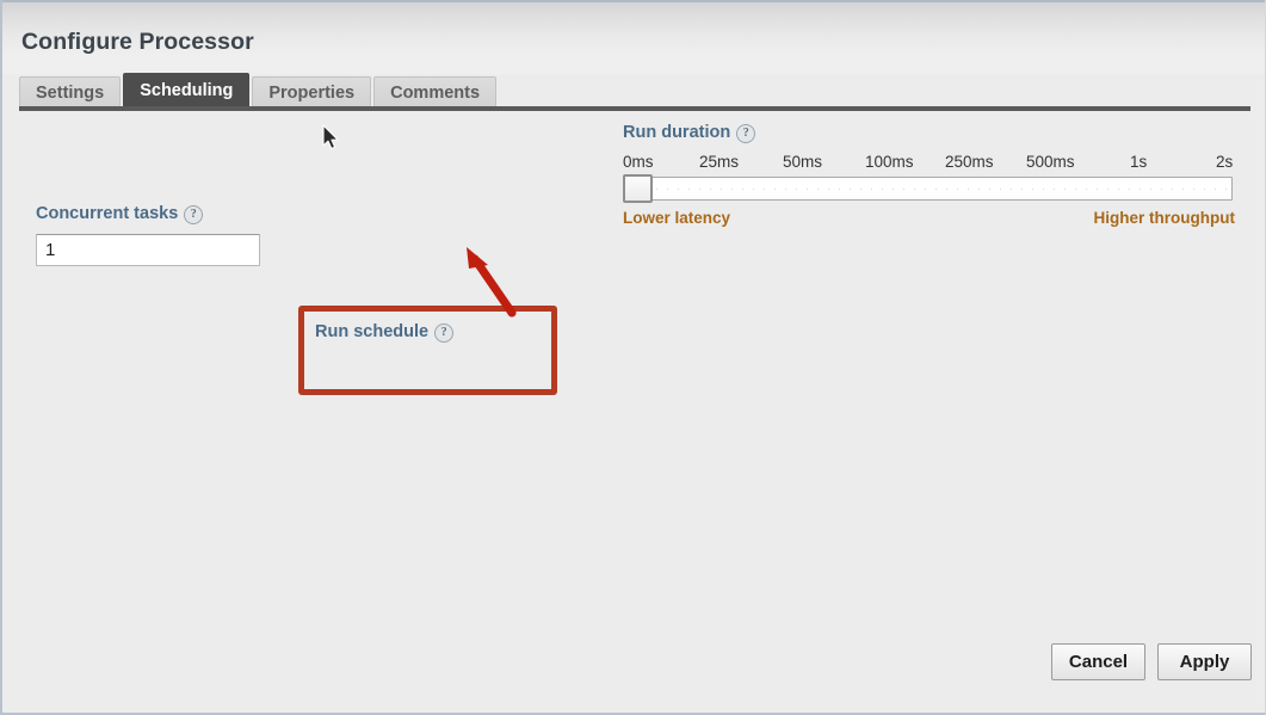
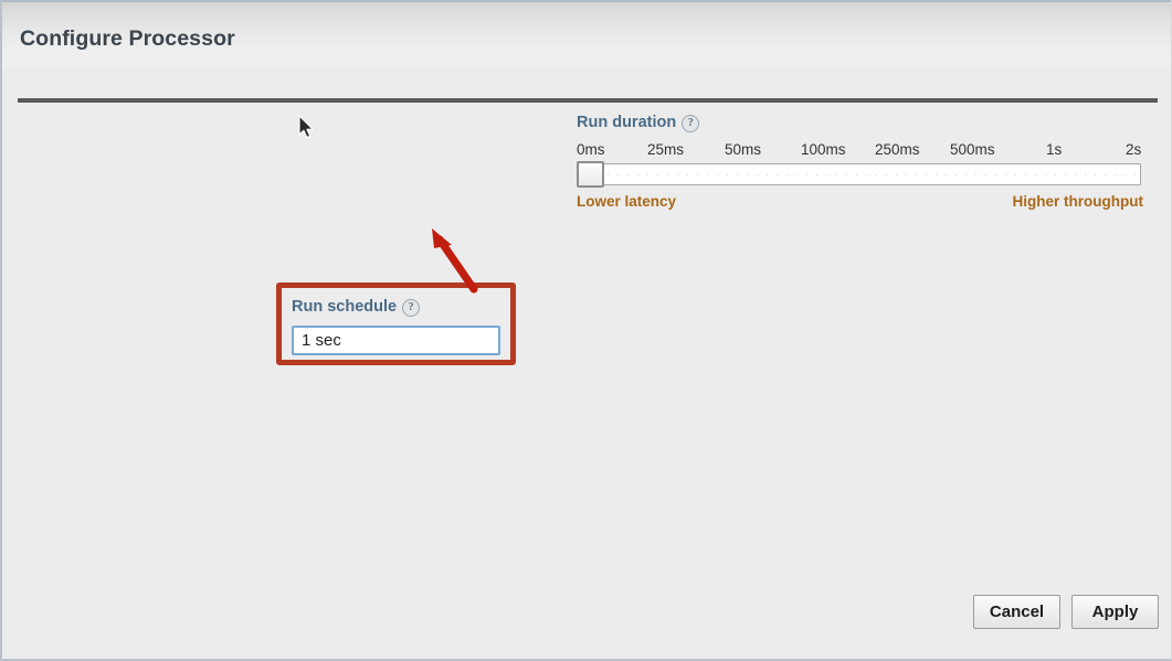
  Configure Processor
- Settings
- Scheduling
- Properties
- Comments
- Concurrent tasks ?
- 1
  Run schedule ?
+ 1 sec
  Run duration ?
  0ms
  25ms
  50ms
  100ms
  250ms
  500ms
  1s
  2s
  Lower latency
  Higher throughput
  Cancel
  Apply
